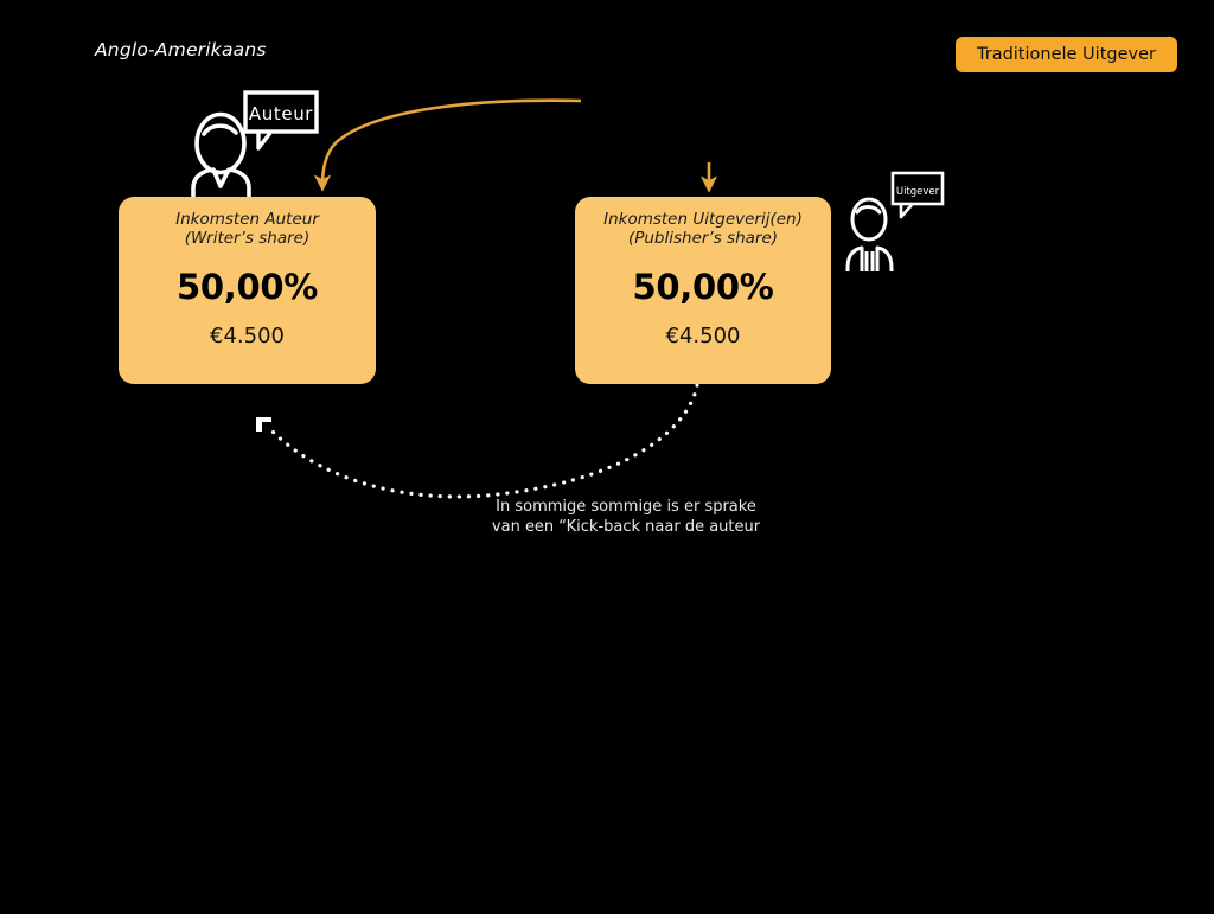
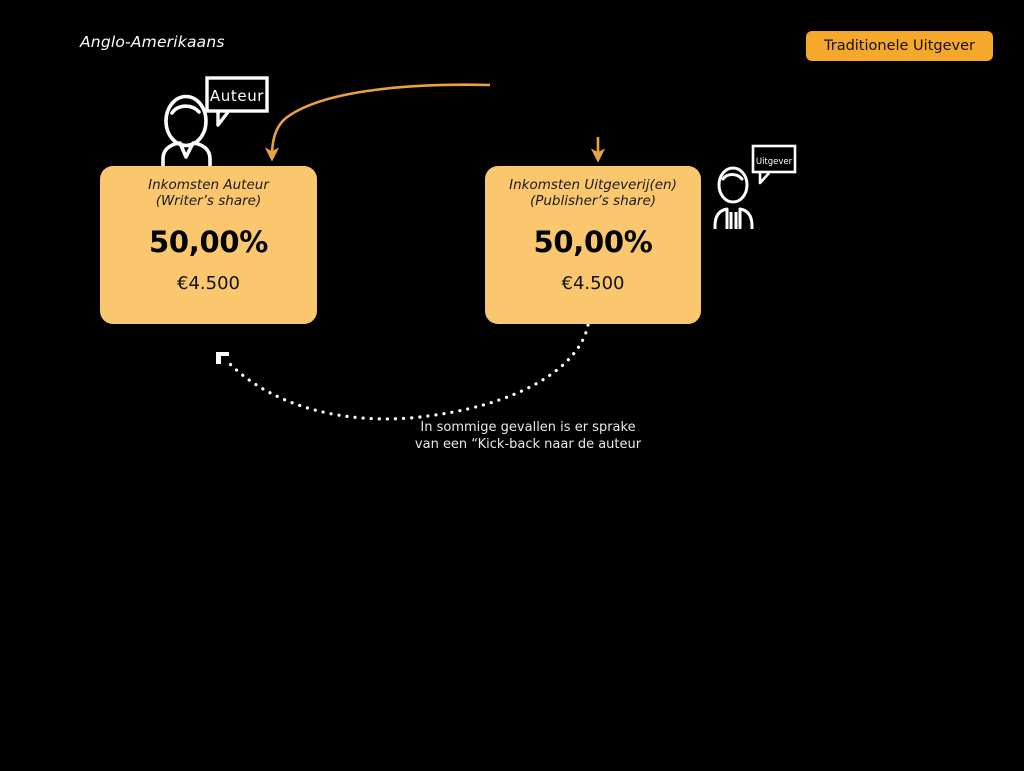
  Anglo-Amerikaans
  Traditionele Uitgever
  Auteur
  Uitgever
  Inkomsten Auteur
  (Writer’s share)
  50,00%
  €4.500
  Inkomsten Uitgeverij(en)
  (Publisher’s share)
  50,00%
  €4.500
- In sommige sommige is er sprake
+ In sommige gevallen is er sprake
  van een “Kick-back naar de auteur
